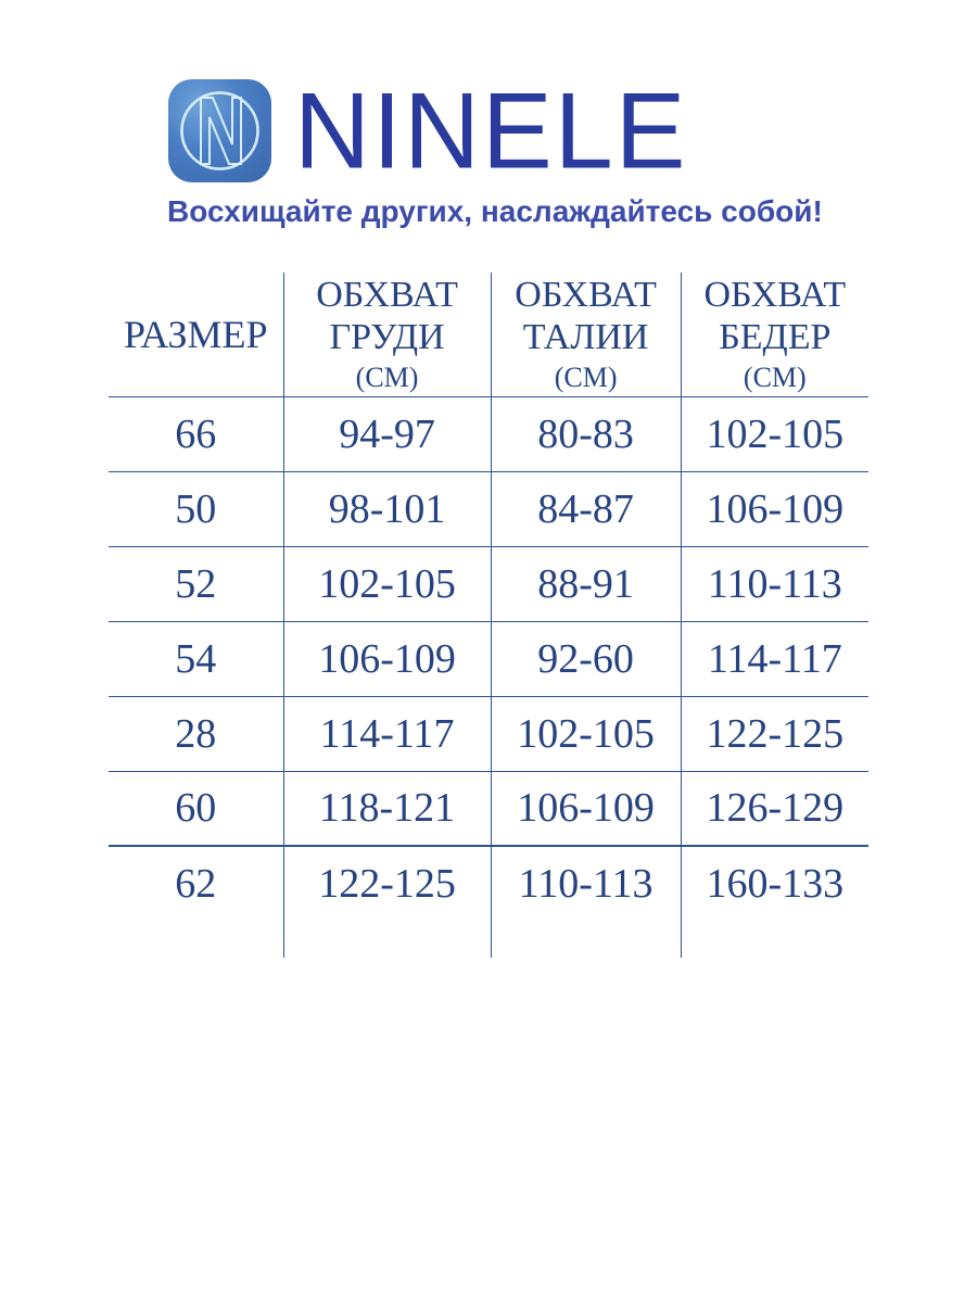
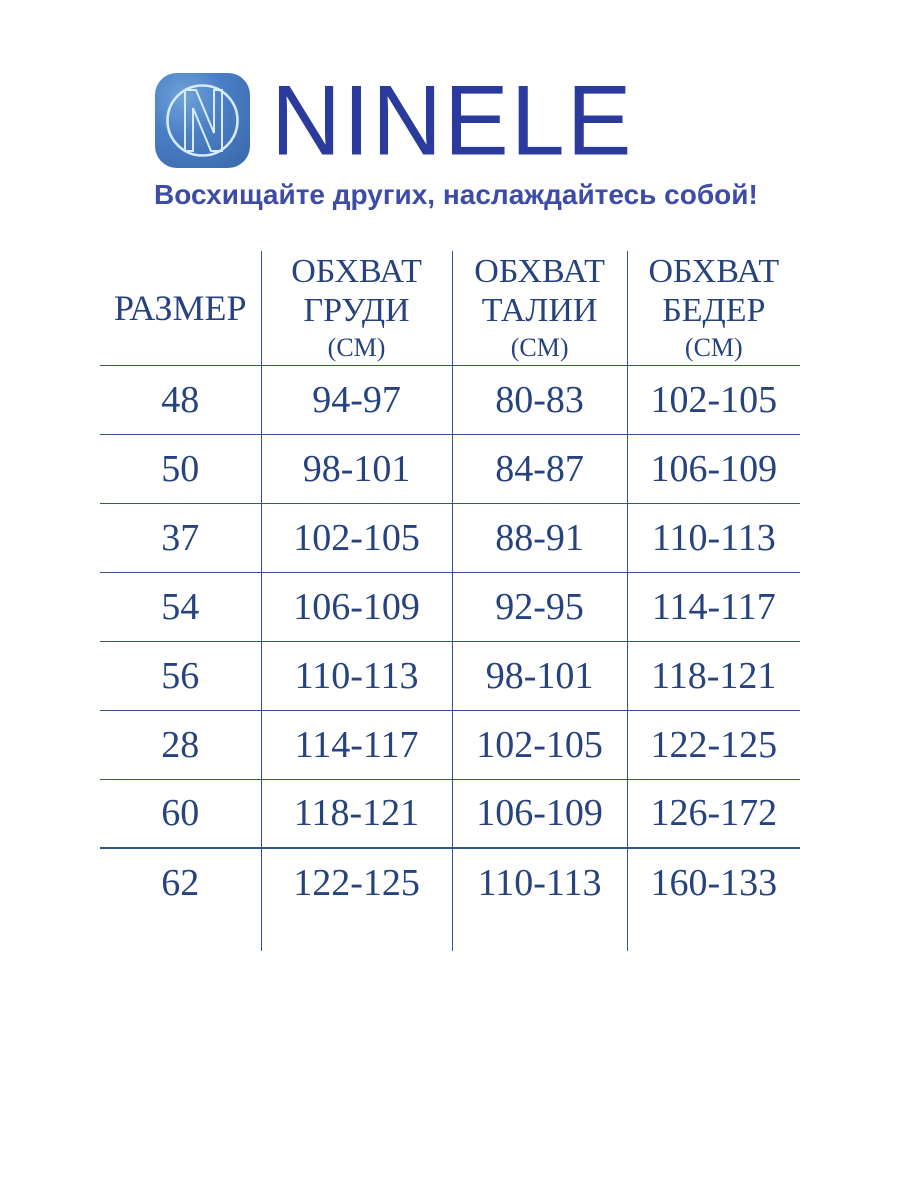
  NINELE
  Восхищайте других, наслаждайтесь собой!
  РАЗМЕР	ОБХВАТ ГРУДИ (СМ)	ОБХВАТ ТАЛИИ (СМ)	ОБХВАТ БЕДЕР (СМ)
- 66	94-97	80-83	102-105
+ 48	94-97	80-83	102-105
  50	98-101	84-87	106-109
- 52	102-105	88-91	110-113
+ 37	102-105	88-91	110-113
- 54	106-109	92-60	114-117
+ 54	106-109	92-95	114-117
+ 56	110-113	98-101	118-121
  28	114-117	102-105	122-125
- 60	118-121	106-109	126-129
+ 60	118-121	106-109	126-172
  62	122-125	110-113	160-133
